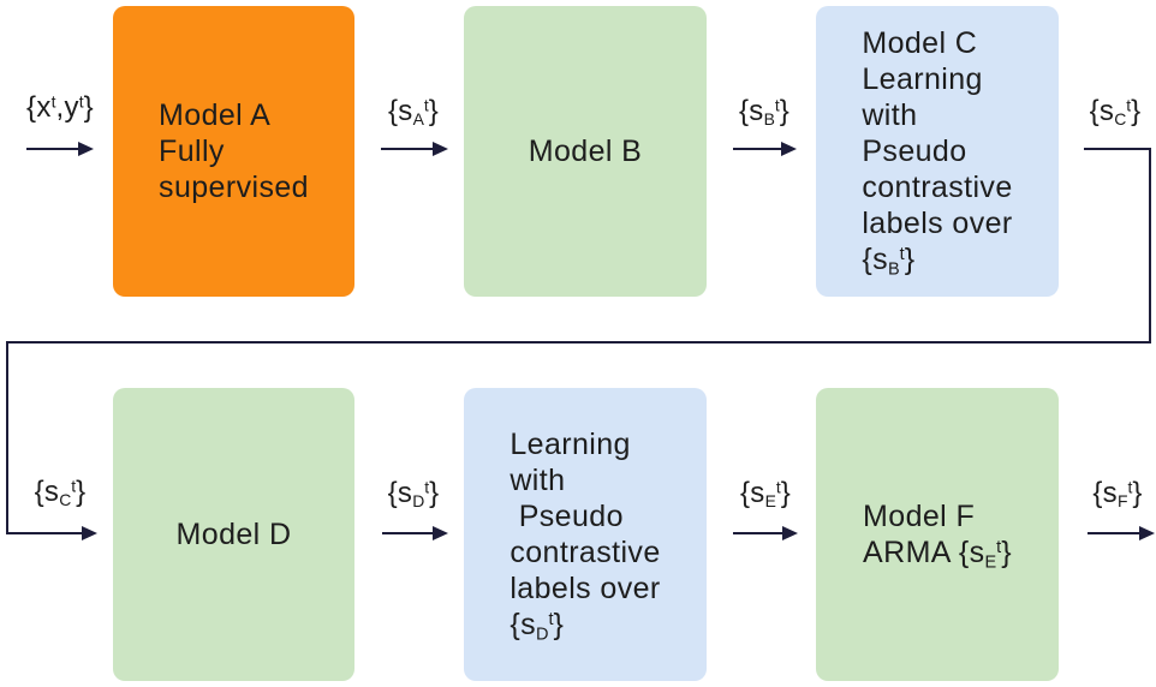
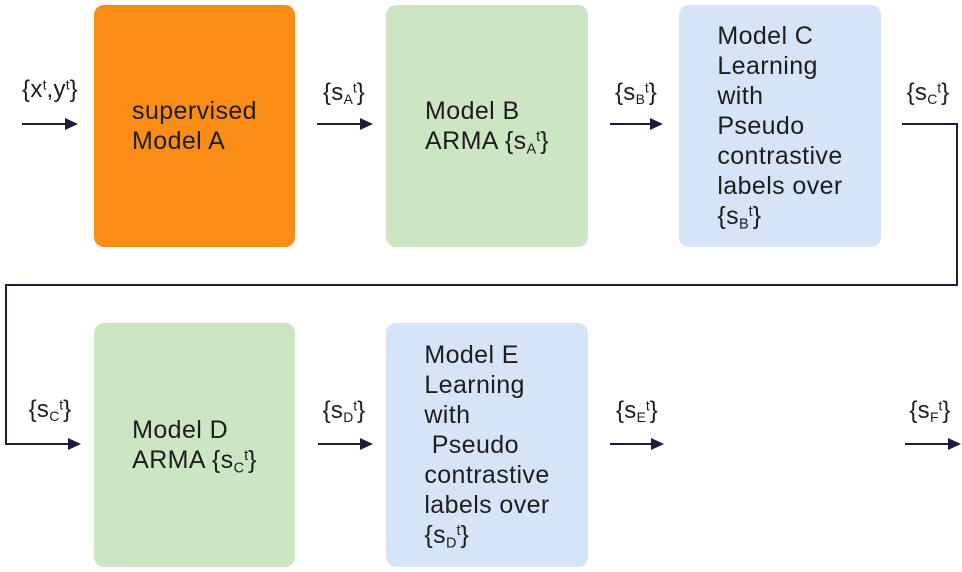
- Model A
+ supervised
- Fully
- supervised
+ Model A
  Model B
+ ARMA {sAt}
  Model C
  Learning
  with
  Pseudo
  contrastive
  labels over
  {sBt}
  Model D
+ ARMA {sCt}
+ Model E
  Learning
  with
  Pseudo
  contrastive
  labels over
  {sDt}
- Model F
- ARMA {sEt}
  {xt,yt}
  {sAt}
  {sBt}
  {sCt}
  {sCt}
  {sDt}
  {sEt}
  {sFt}
